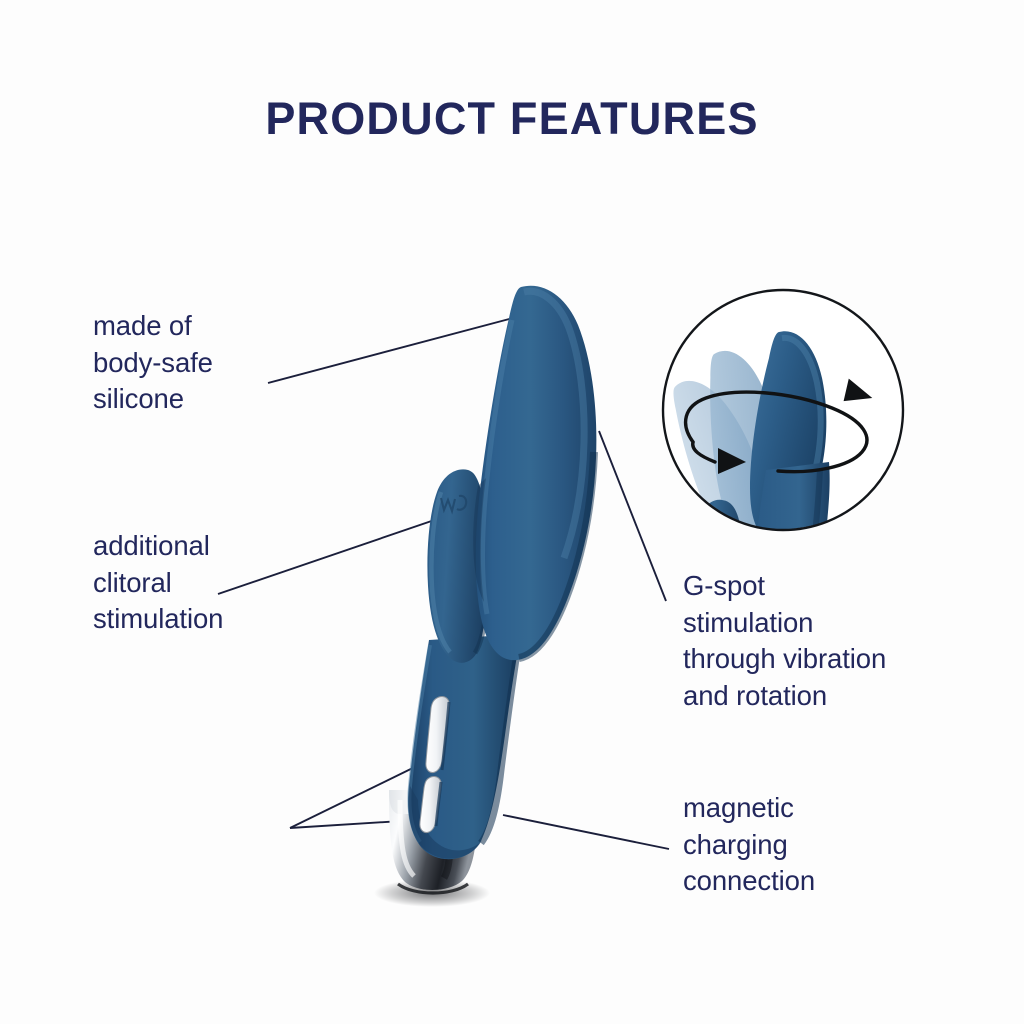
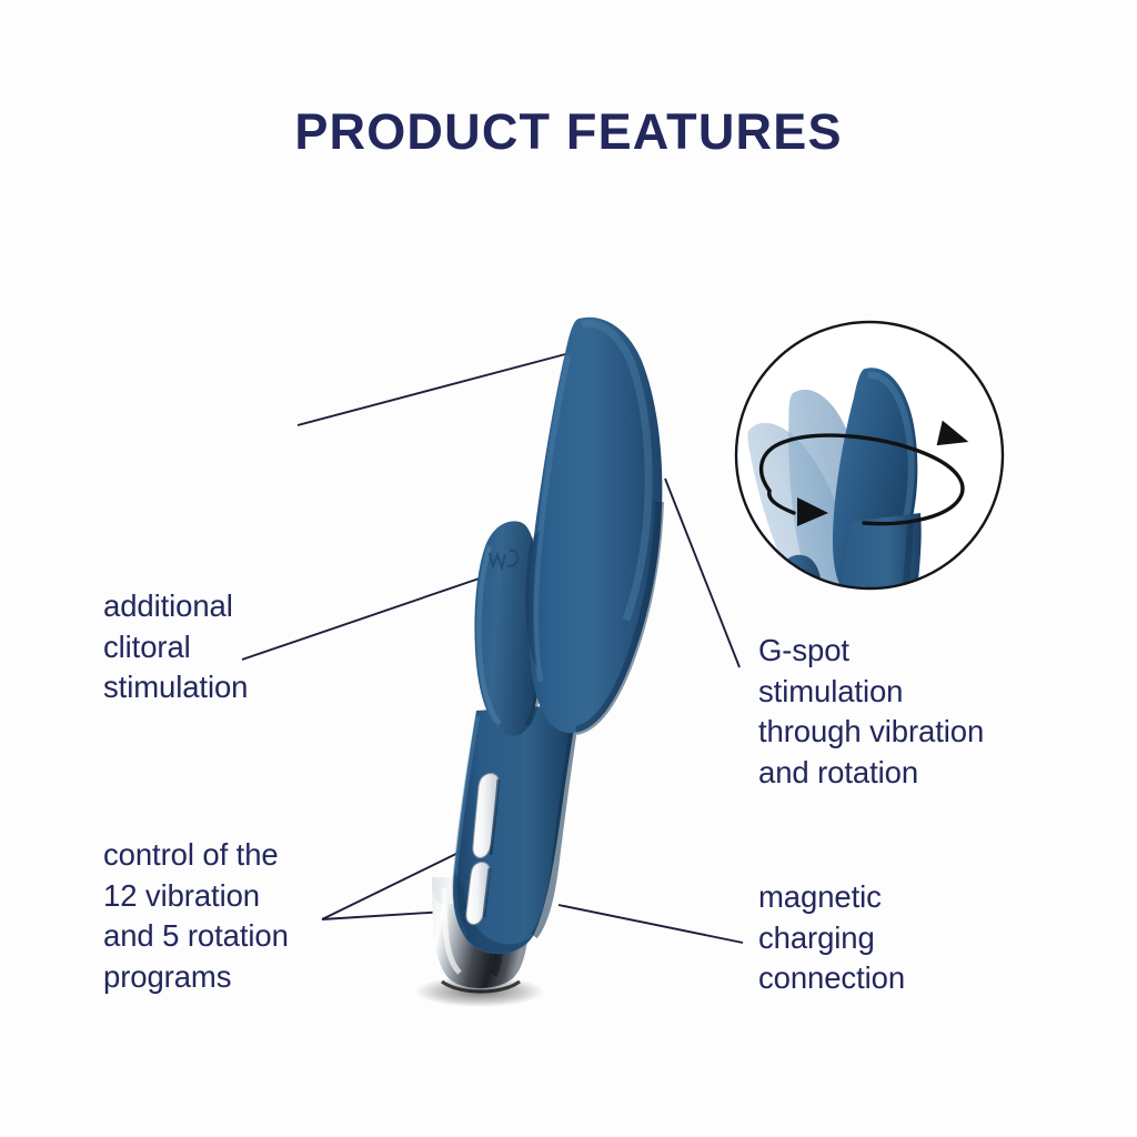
  PRODUCT FEATURES
- made of
- body-safe
- silicone
  additional
  clitoral
  stimulation
+ control of the
+ 12 vibration
+ and 5 rotation
+ programs
  G-spot
  stimulation
  through vibration
  and rotation
  magnetic
  charging
  connection
